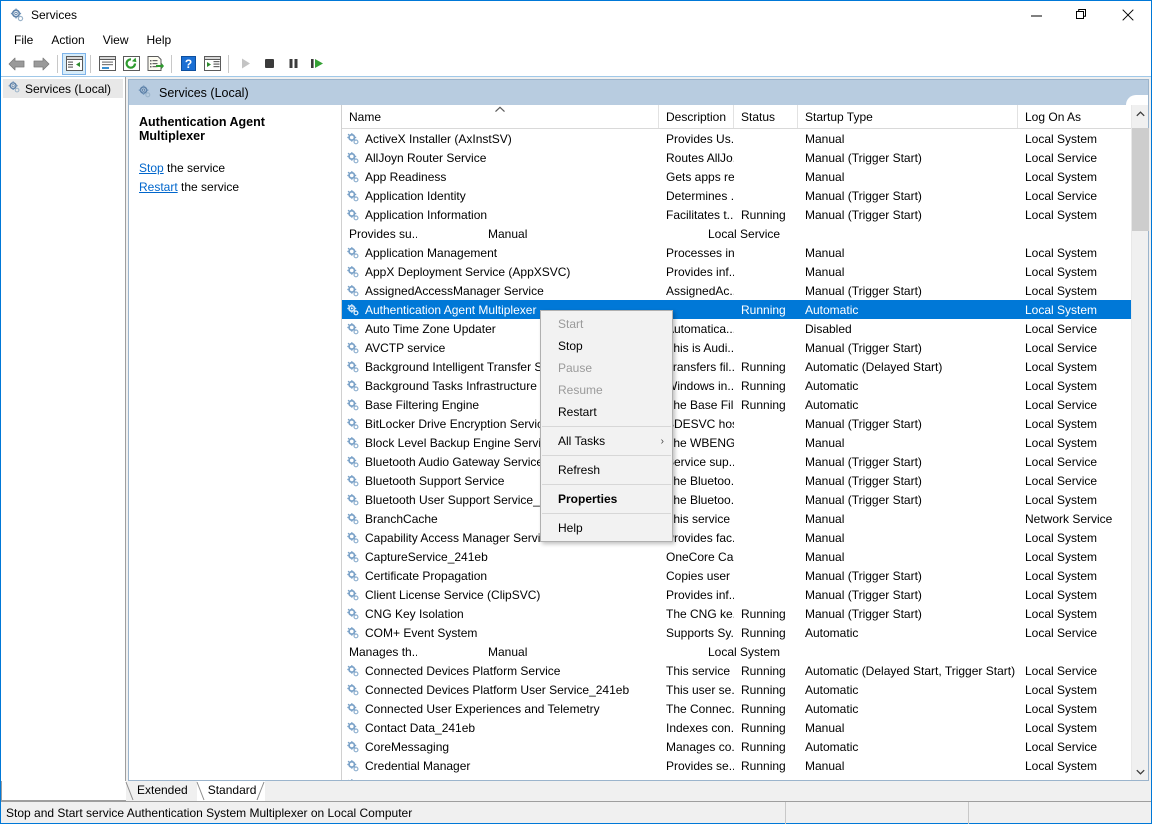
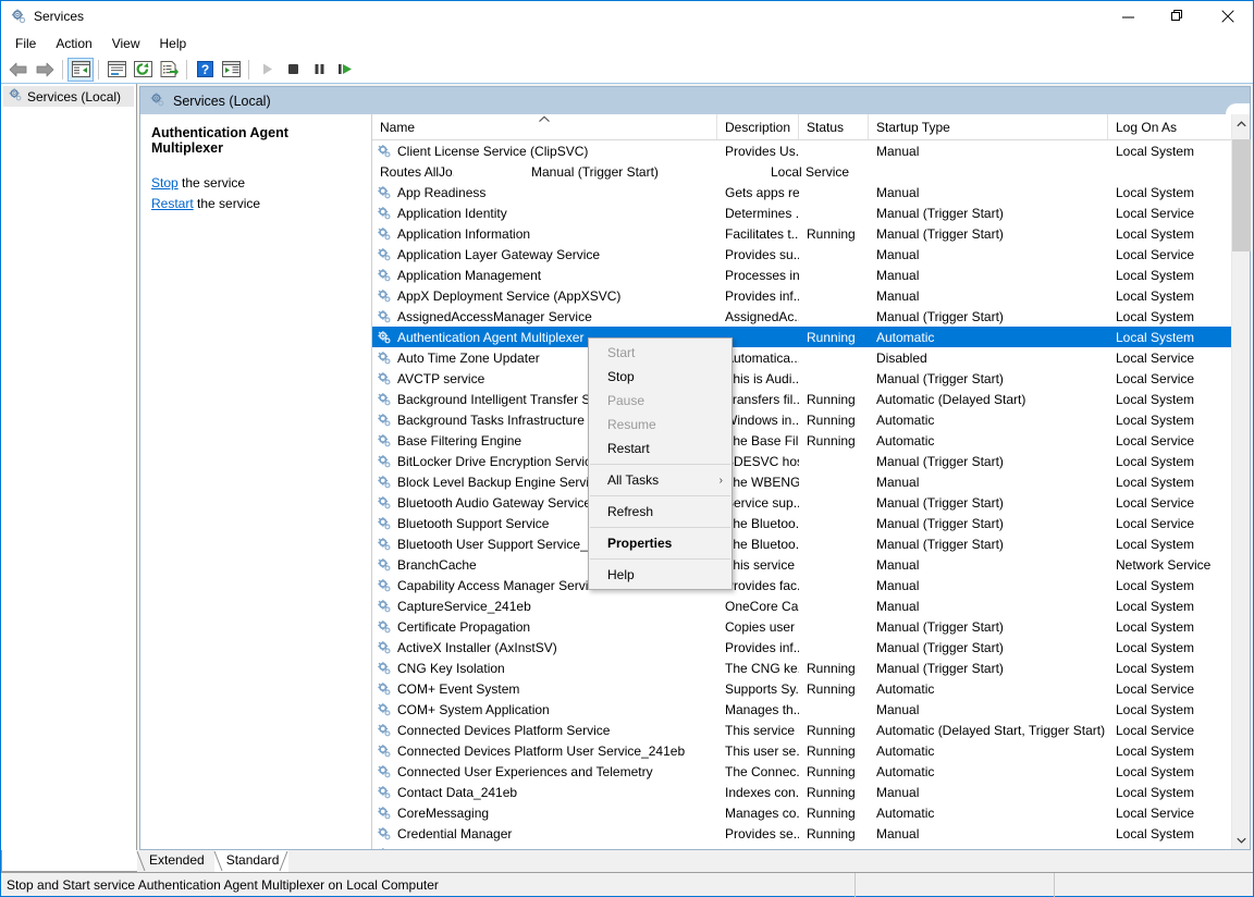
  Services
  File
  Action
  View
  Help
  ?
  Services (Local)
  Services (Local)
  Authentication Agent Multiplexer
  Stop the service
  Restart the service
  Name
  Description
  Status
  Startup Type
  Log On As
- ActiveX Installer (AxInstSV)
+ Client License Service (ClipSVC)
  Provides Us.
  Manual
  Local System
- AllJoyn Router Service
  Routes AllJo
  Manual (Trigger Start)
  Local Service
  App Readiness
  Gets apps re
  Manual
  Local System
  Application Identity
  Determines .
  Manual (Trigger Start)
  Local Service
  Application Information
  Facilitates t..
  Running
  Manual (Trigger Start)
  Local System
+ Application Layer Gateway Service
  Provides su..
  Manual
  Local Service
  Application Management
  Processes in
  Manual
  Local System
  AppX Deployment Service (AppXSVC)
  Provides inf..
  Manual
  Local System
  AssignedAccessManager Service
  AssignedAc.
  Manual (Trigger Start)
  Local System
  Authentication Agent Multiplexer
  Running
  Automatic
  Local System
  Auto Time Zone Updater
  utomatica..
  Disabled
  Local Service
  AVCTP service
  his is Audi..
  Manual (Trigger Start)
  Local Service
  Background Intelligent Transfer S
  ransfers fil..
  Running
  Automatic (Delayed Start)
  Local System
  Background Tasks Infrastructure
  indows in..
  Running
  Automatic
  Local System
  Base Filtering Engine
  Running
  Automatic
  Local Service
  BitLocker Drive Encryption Servi
  Manual (Trigger Start)
  Local System
  Block Level Backup Engine Serv
  Manual
  Local System
  Bluetooth Audio Gateway Servic
  ervice sup..
  Manual (Trigger Start)
  Local Service
  Bluetooth Support Service
  he Bluetoo.
  Manual (Trigger Start)
  Local Service
  Bluetooth User Support Service_
  he Bluetoo.
  Manual (Trigger Start)
  Local System
  BranchCache
  his service
  Manual
  Network Service
  Capability Access Manager Serv
  rovides fac.
  Manual
  Local System
  CaptureService_241eb
  OneCore Ca
  Manual
  Local System
  Certificate Propagation
  Copies user
  Manual (Trigger Start)
  Local System
- Client License Service (ClipSVC)
+ ActiveX Installer (AxInstSV)
  Provides inf..
  Manual (Trigger Start)
  Local System
  CNG Key Isolation
  The CNG ke
  Running
  Manual (Trigger Start)
  Local System
  COM+ Event System
  Supports Sy.
  Running
  Automatic
  Local Service
+ COM+ System Application
  Manages th..
  Manual
  Local System
  Connected Devices Platform Service
  This service
  Running
  Automatic (Delayed Start, Trigger Start)
  Local Service
  Connected Devices Platform User Service_241eb
  This user se.
  Running
  Automatic
  Local System
  Connected User Experiences and Telemetry
  The Connec.
  Running
  Automatic
  Local System
  Contact Data_241eb
  Indexes con.
  Running
  Manual
  Local System
  CoreMessaging
  Manages co.
  Running
  Automatic
  Local Service
  Credential Manager
  Provides se..
  Running
  Manual
  Local System
  Extended
  Standard
- Stop and Start service Authentication System Multiplexer on Local Computer
+ Stop and Start service Authentication Agent Multiplexer on Local Computer
  Start
  Stop
  Pause
  Resume
  Restart
  All Tasks
  ›
  Refresh
  Properties
  Help
